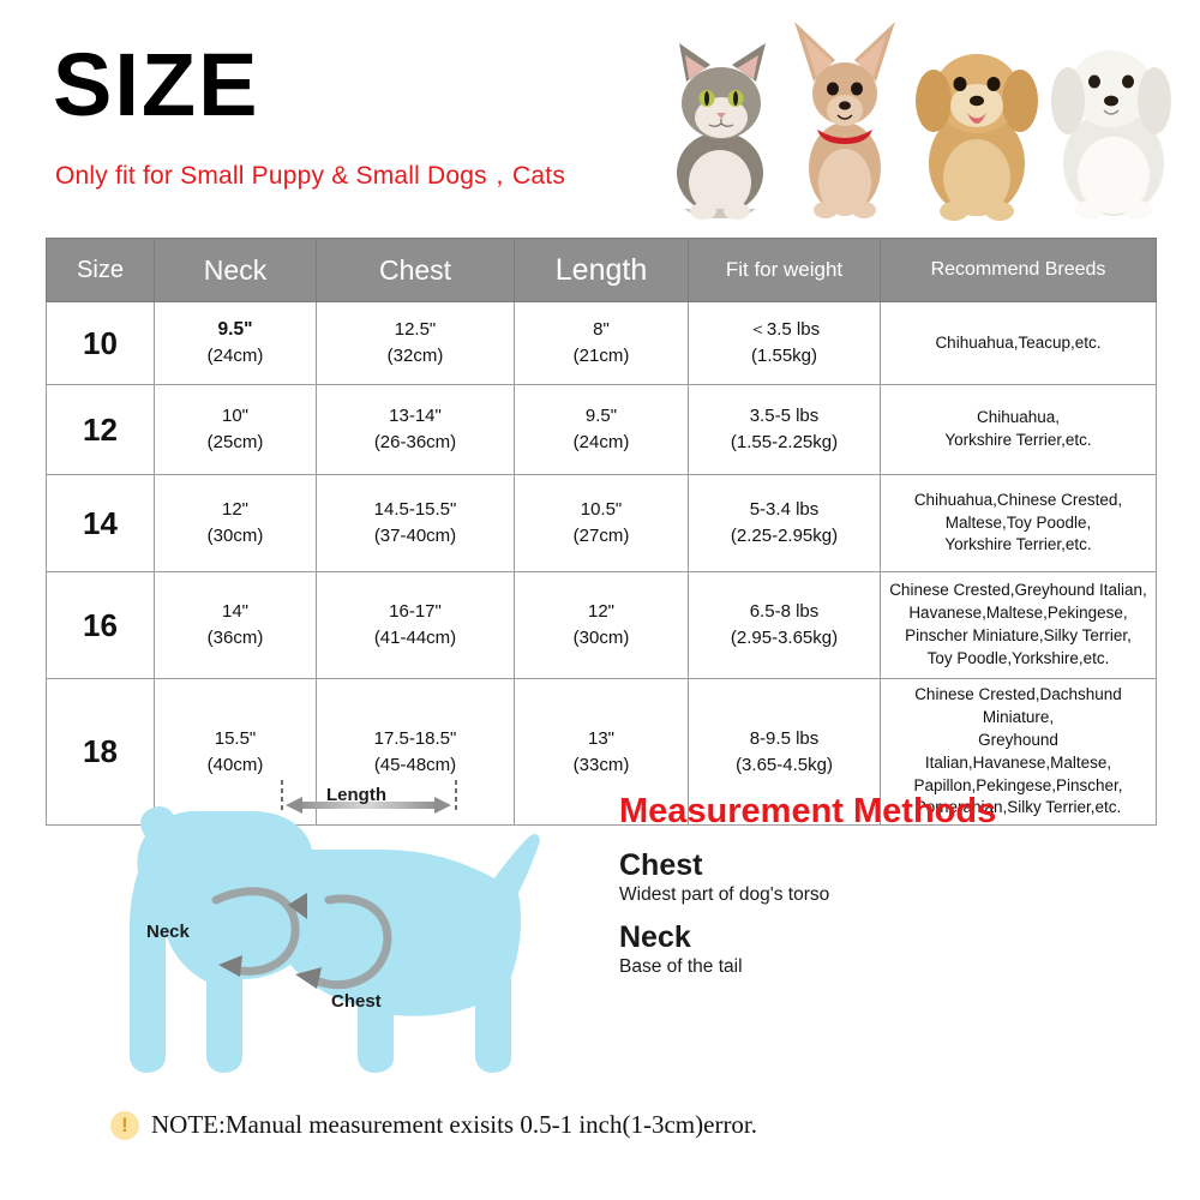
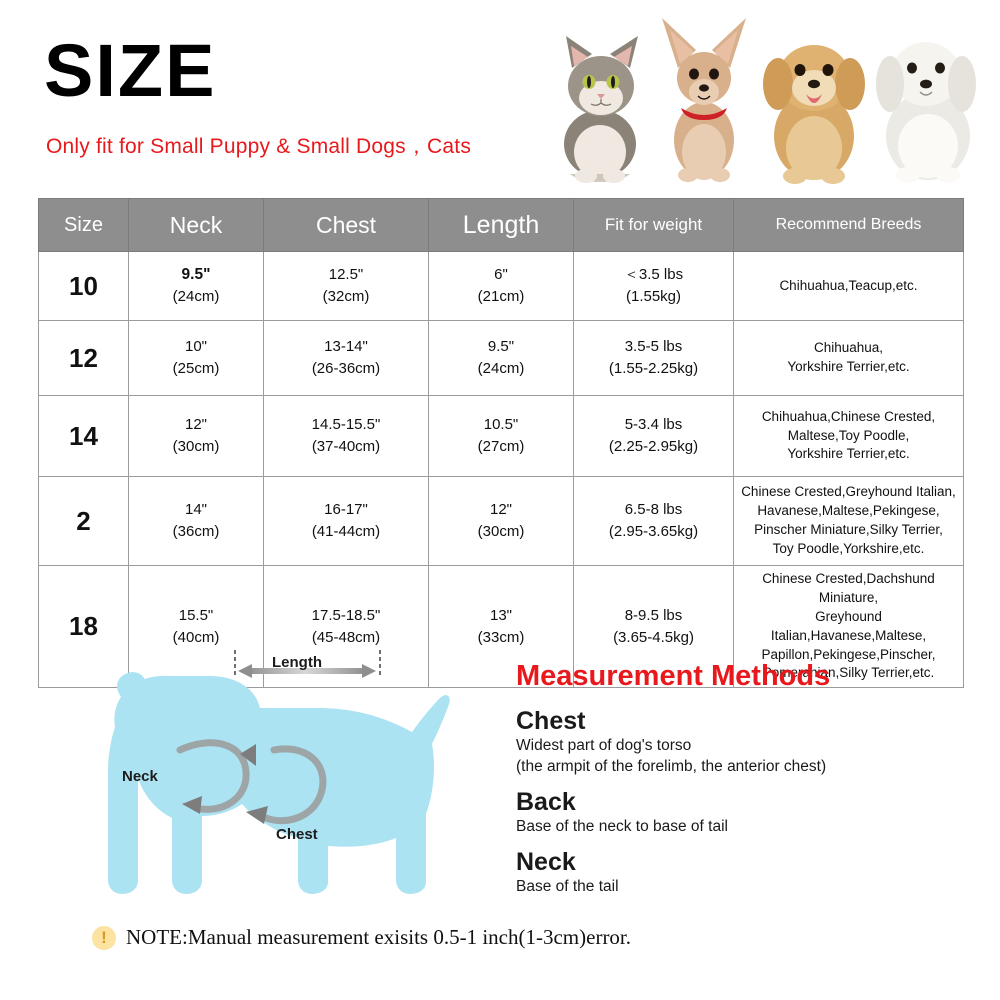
  SIZE
  Only fit for Small Puppy & Small Dogs，Cats
  Size	Neck	Chest	Length	Fit for weight	Recommend Breeds
- 10	9.5" (24cm)	12.5" (32cm)	8" (21cm)	＜3.5 lbs (1.55kg)	Chihuahua,Teacup,etc.
+ 10	9.5" (24cm)	12.5" (32cm)	6" (21cm)	＜3.5 lbs (1.55kg)	Chihuahua,Teacup,etc.
  12	10" (25cm)	13-14" (26-36cm)	9.5" (24cm)	3.5-5 lbs (1.55-2.25kg)	Chihuahua, Yorkshire Terrier,etc.
  14	12" (30cm)	14.5-15.5" (37-40cm)	10.5" (27cm)	5-3.4 lbs (2.25-2.95kg)	Chihuahua,Chinese Crested, Maltese,Toy Poodle, Yorkshire Terrier,etc.
- 16	14" (36cm)	16-17" (41-44cm)	12" (30cm)	6.5-8 lbs (2.95-3.65kg)	Chinese Crested,Greyhound Italian, Havanese,Maltese,Pekingese, Pinscher Miniature,Silky Terrier, Toy Poodle,Yorkshire,etc.
+ 2	14" (36cm)	16-17" (41-44cm)	12" (30cm)	6.5-8 lbs (2.95-3.65kg)	Chinese Crested,Greyhound Italian, Havanese,Maltese,Pekingese, Pinscher Miniature,Silky Terrier, Toy Poodle,Yorkshire,etc.
  18	15.5" (40cm)	17.5-18.5" (45-48cm)	13" (33cm)	8-9.5 lbs (3.65-4.5kg)	Chinese Crested,Dachshund Miniature, Greyhound Italian,Havanese,Maltese, Papillon,Pekingese,Pinscher, Pomeranian,Silky Terrier,etc.
  Length
  Neck
  Chest
  Measurement Methods
  Chest
  Widest part of dog's torso
+ (the armpit of the forelimb, the anterior chest)
+ Back
+ Base of the neck to base of tail
  Neck
  Base of the tail
  !
  NOTE:Manual measurement exisits 0.5-1 inch(1-3cm)error.
